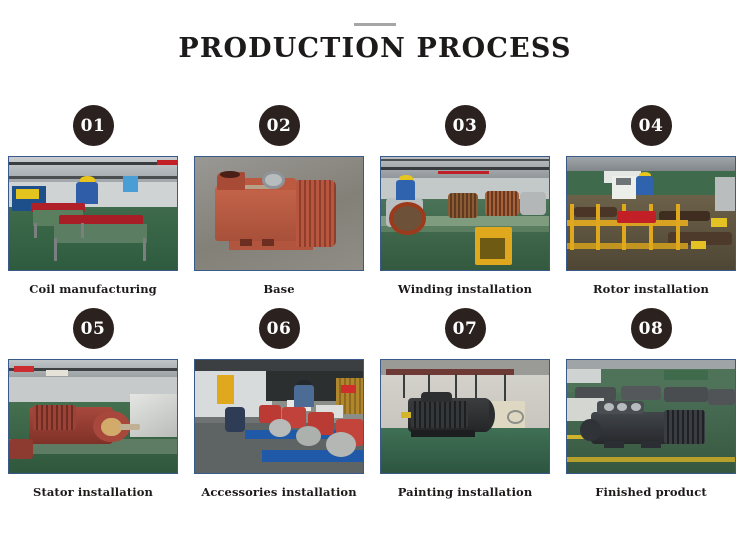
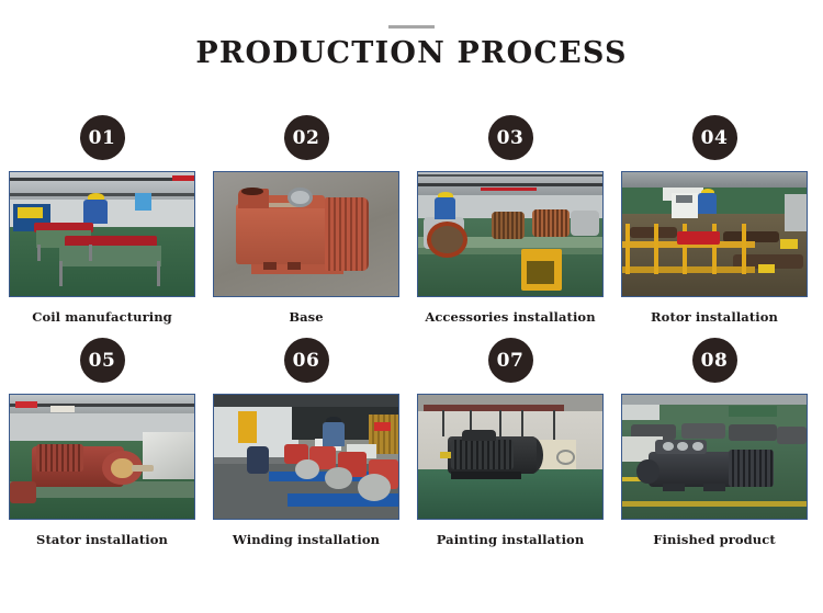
  PRODUCTION PROCESS
  01
  Coil manufacturing
  02
  Base
  03
- Winding installation
+ Accessories installation
  04
  Rotor installation
  05
  Stator installation
  06
- Accessories installation
+ Winding installation
  07
  Painting installation
  08
  Finished product
